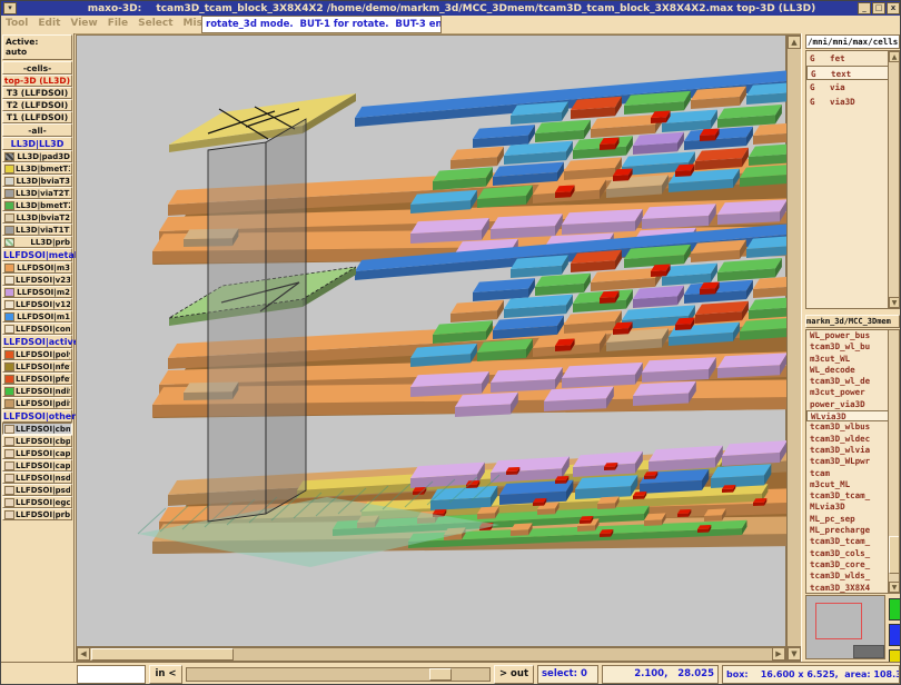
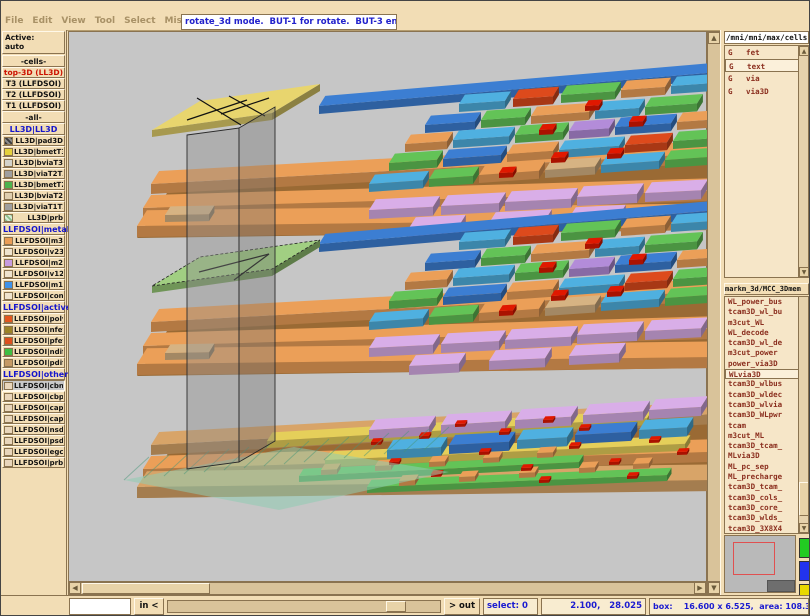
- ▾
- maxo-3D: tcam3D_tcam_block_3X8X4X2 /home/demo/markm_3d/MCC_3Dmem/tcam3D_tcam_block_3X8X4X2.max top-3D (LL3D)
- _
- □
- x
- Tool
+ File
  Edit
  View
- File
+ Tool
  Select
  Mis
  rotate_3d mode. BUT-1 for rotate. BUT-3 en
  Active:
  auto
  -cells-
  top-3D (LL3D)
  T3 (LLFDSOI)
  T2 (LLFDSOI)
  T1 (LLFDSOI)
  -all-
  LL3D|LL3D
  LL3D|pad3D
  LL3D|bmetT
  LL3D|bviaT3
  LL3D|viaT2T
  LL3D|bmetT
  LL3D|bviaT2
  LL3D|viaT1T
  LL3D|prb
  LLFDSOI|meta
  LLFDSOI|m3
  LLFDSOI|v23
  LLFDSOI|m2
  LLFDSOI|v12
  LLFDSOI|m1
  LLFDSOI|con
  LLFDSOI|activ
  LLFDSOI|pol
  LLFDSOI|nfe
  LLFDSOI|pfe
  LLFDSOI|ndi
  LLFDSOI|pdi
  LLFDSOI|other
  LLFDSOI|cbn
  LLFDSOI|cbp
  LLFDSOI|cap
  LLFDSOI|cap
  LLFDSOI|nsd
  LLFDSOI|psd
  LLFDSOI|egc
  LLFDSOI|prb
  ▲
  ◀
  ▶
  ▼
  /mni/mni/max/cells
  G fet
  G text
  G via
  G via3D
  markm_3d/MCC_3Dmem
  WL_power_bus
  tcam3D_wl_bu
  m3cut_WL
  WL_decode
  tcam3D_wl_de
  m3cut_power
  power_via3D
  WLvia3D
  tcam3D_wlbus
  tcam3D_wldec
  tcam3D_wlvia
  tcam3D_WLpwr
  tcam
  m3cut_ML
  tcam3D_tcam_
  MLvia3D
  ML_pc_sep
  ML_precharge
  tcam3D_tcam_
  tcam3D_cols_
  tcam3D_core_
  tcam3D_wlds_
  tcam3D_3X8X4
  in <
  > out
  select: 0
  2.100, 28.025
  box: 16.600 x 6.525, area: 108.3
